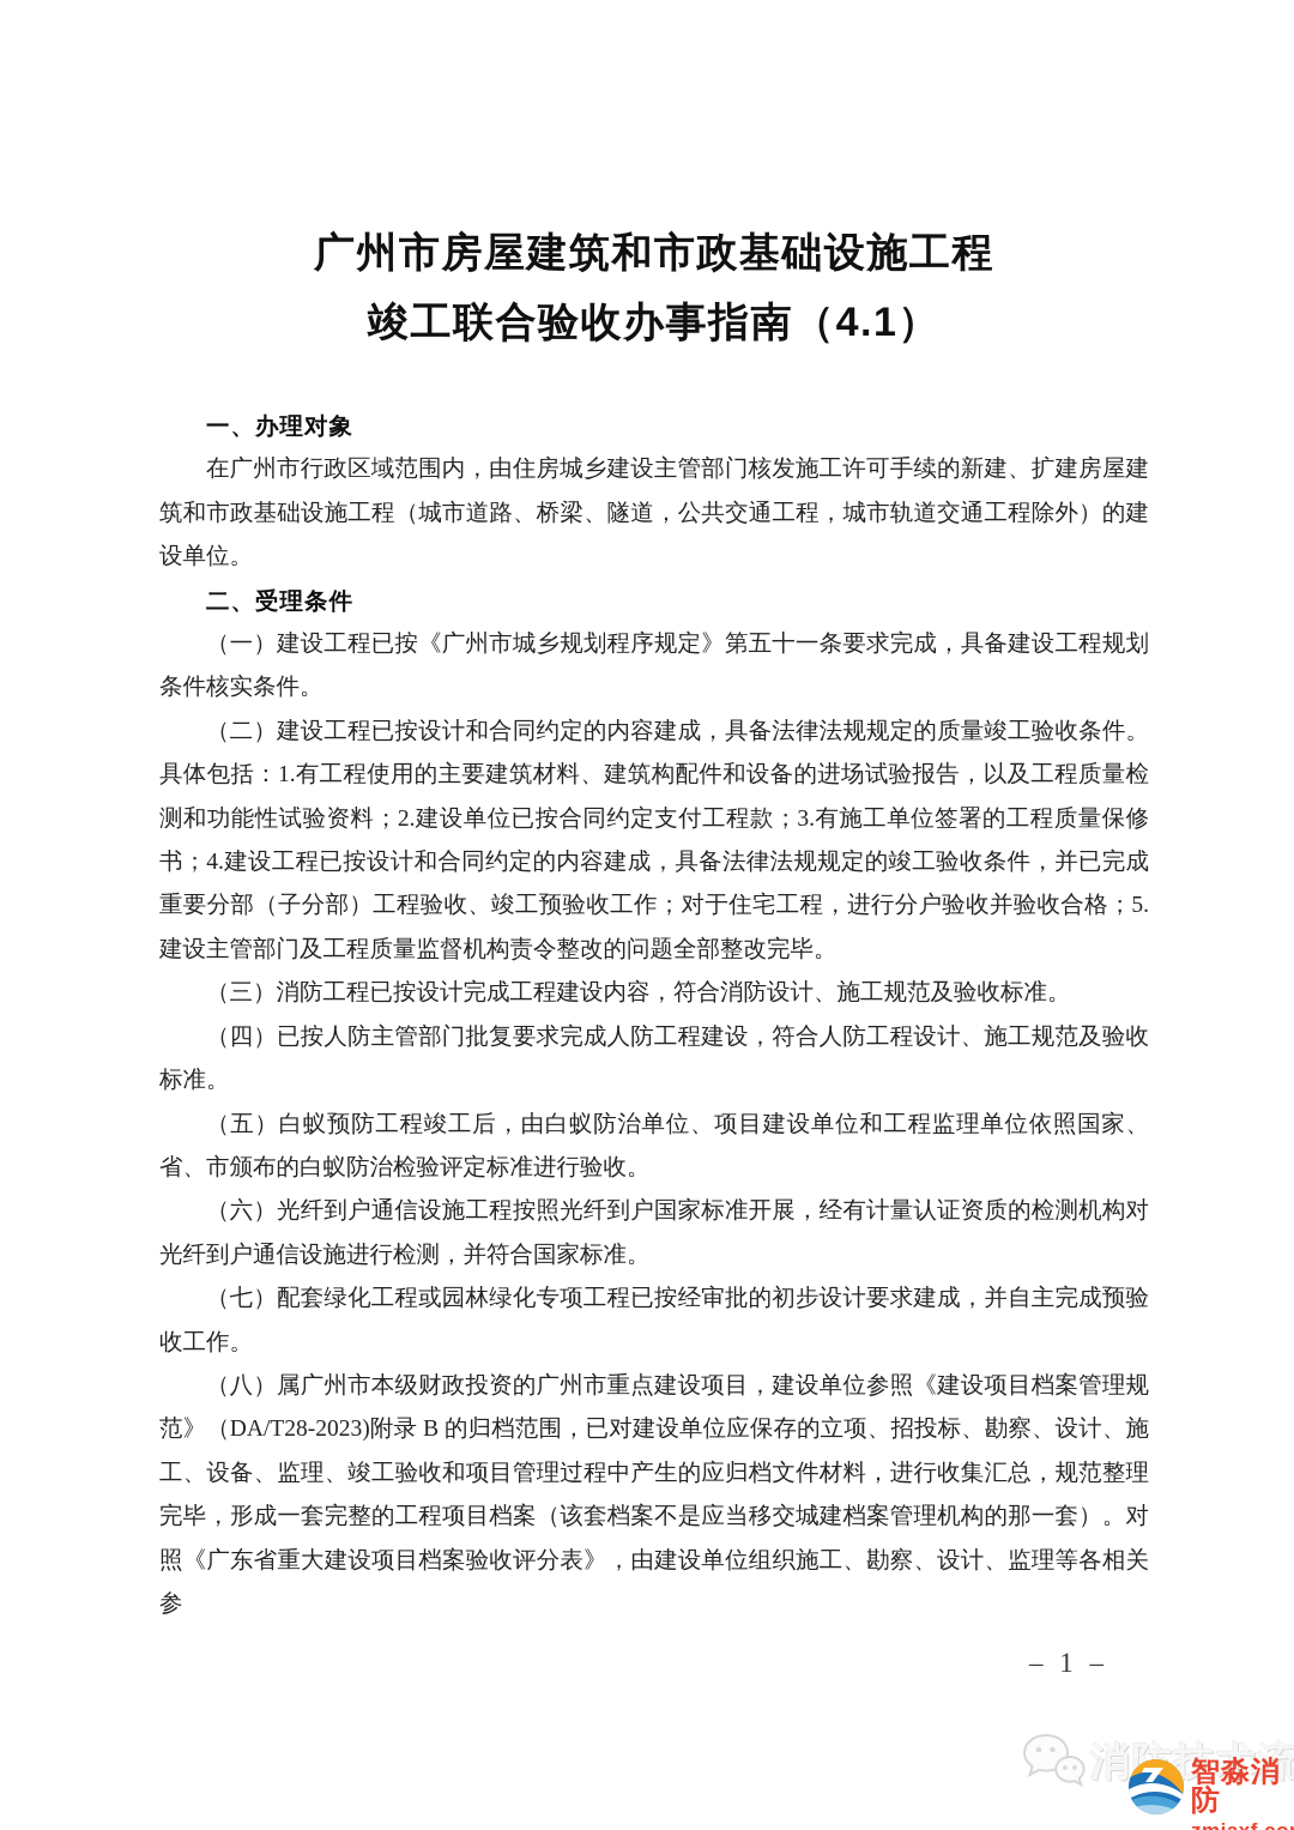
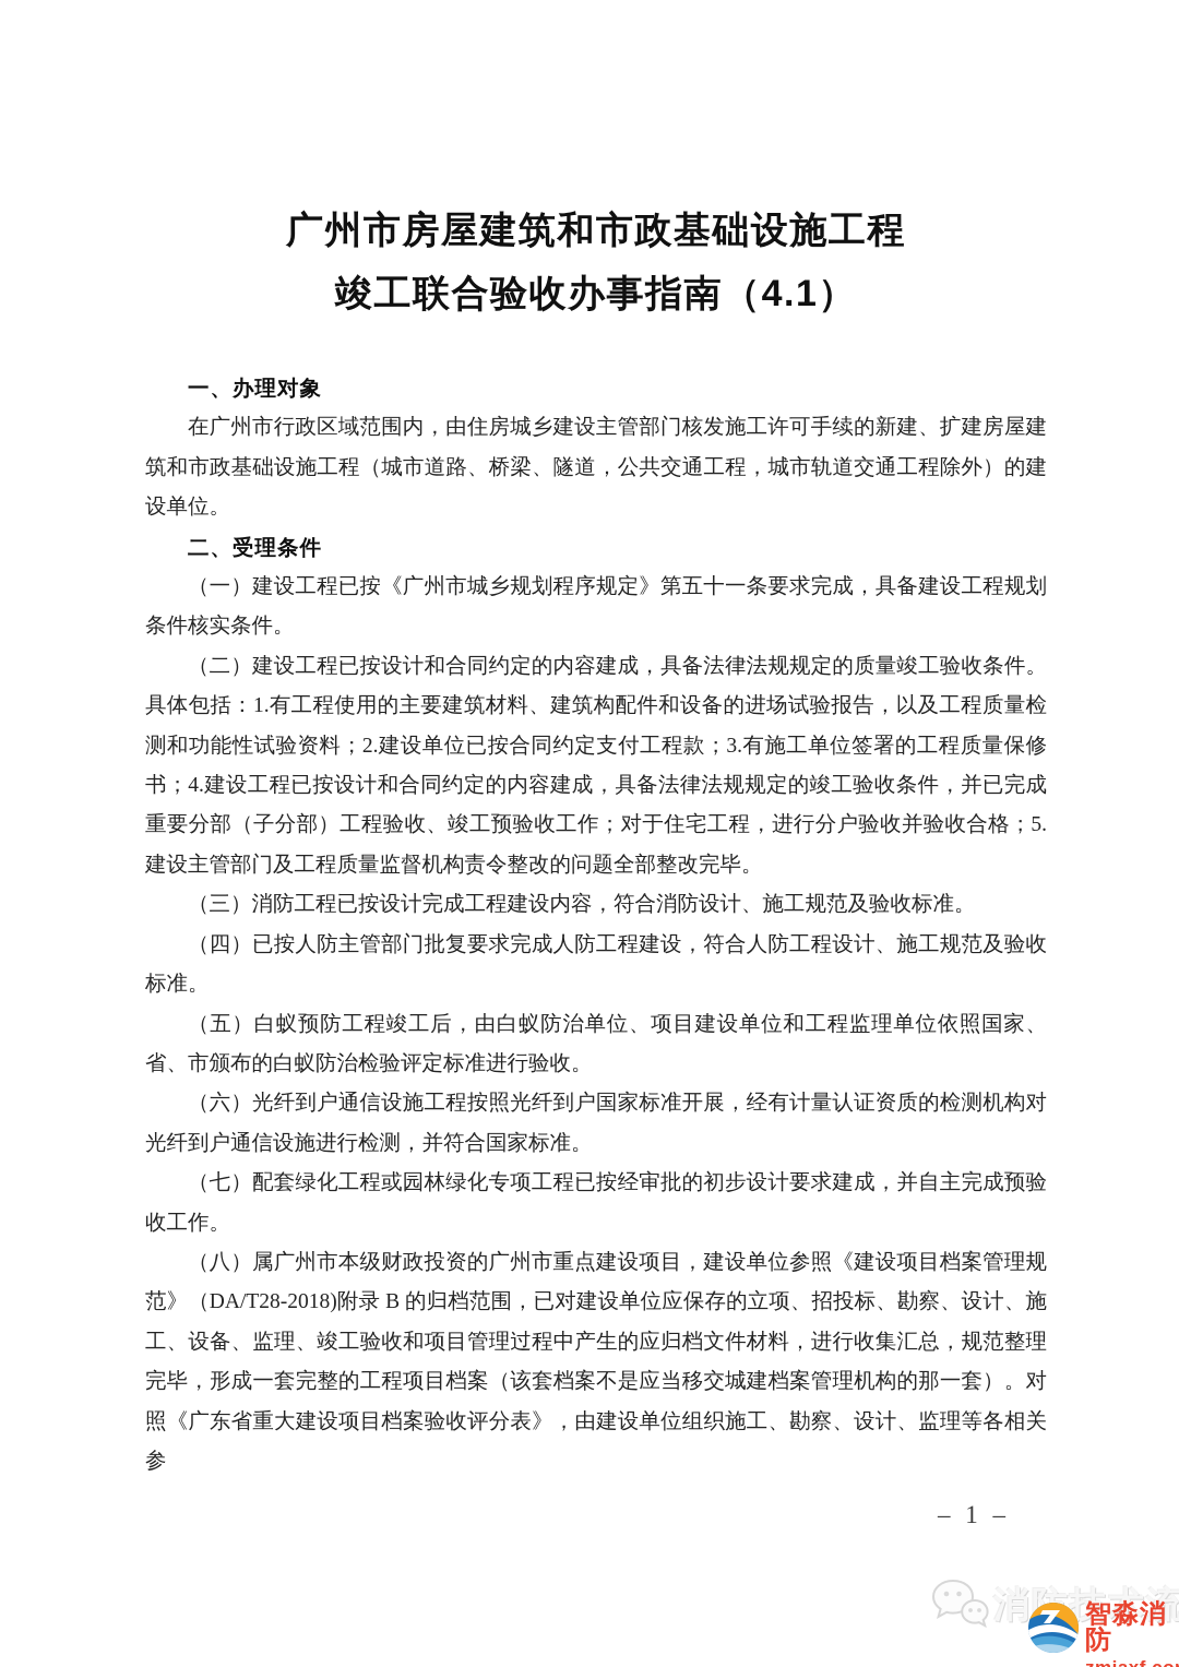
  广州市房屋建筑和市政基础设施工程
  竣工联合验收办事指南（4.1）
  一、办理对象
  在广州市行政区域范围内，由住房城乡建设主管部门核发施工许可手续的新建、扩建房屋建筑和市政基础设施工程（城市道路、桥梁、隧道，公共交通工程，城市轨道交通工程除外）的建设单位。
  二、受理条件
  （一）建设工程已按《广州市城乡规划程序规定》第五十一条要求完成，具备建设工程规划条件核实条件。
  （二）建设工程已按设计和合同约定的内容建成，具备法律法规规定的质量竣工验收条件。具体包括：1.有工程使用的主要建筑材料、建筑构配件和设备的进场试验报告，以及工程质量检测和功能性试验资料；2.建设单位已按合同约定支付工程款；3.有施工单位签署的工程质量保修书；4.建设工程已按设计和合同约定的内容建成，具备法律法规规定的竣工验收条件，并已完成重要分部（子分部）工程验收、竣工预验收工作；对于住宅工程，进行分户验收并验收合格；5.建设主管部门及工程质量监督机构责令整改的问题全部整改完毕。
  （三）消防工程已按设计完成工程建设内容，符合消防设计、施工规范及验收标准。
  （四）已按人防主管部门批复要求完成人防工程建设，符合人防工程设计、施工规范及验收标准。
  （五）白蚁预防工程竣工后，由白蚁防治单位、项目建设单位和工程监理单位依照国家、省、市颁布的白蚁防治检验评定标准进行验收。
  （六）光纤到户通信设施工程按照光纤到户国家标准开展，经有计量认证资质的检测机构对光纤到户通信设施进行检测，并符合国家标准。
  （七）配套绿化工程或园林绿化专项工程已按经审批的初步设计要求建成，并自主完成预验收工作。
- （八）属广州市本级财政投资的广州市重点建设项目，建设单位参照《建设项目档案管理规范》（DA/T28-2023)附录 B 的归档范围，已对建设单位应保存的立项、招投标、勘察、设计、施工、设备、监理、竣工验收和项目管理过程中产生的应归档文件材料，进行收集汇总，规范整理完毕，形成一套完整的工程项目档案（该套档案不是应当移交城建档案管理机构的那一套）。对照《广东省重大建设项目档案验收评分表》，由建设单位组织施工、勘察、设计、监理等各相关参
+ （八）属广州市本级财政投资的广州市重点建设项目，建设单位参照《建设项目档案管理规范》（DA/T28-2018)附录 B 的归档范围，已对建设单位应保存的立项、招投标、勘察、设计、施工、设备、监理、竣工验收和项目管理过程中产生的应归档文件材料，进行收集汇总，规范整理完毕，形成一套完整的工程项目档案（该套档案不是应当移交城建档案管理机构的那一套）。对照《广东省重大建设项目档案验收评分表》，由建设单位组织施工、勘察、设计、监理等各相关参
  – 1 –
  消技术流
  智淼消防
